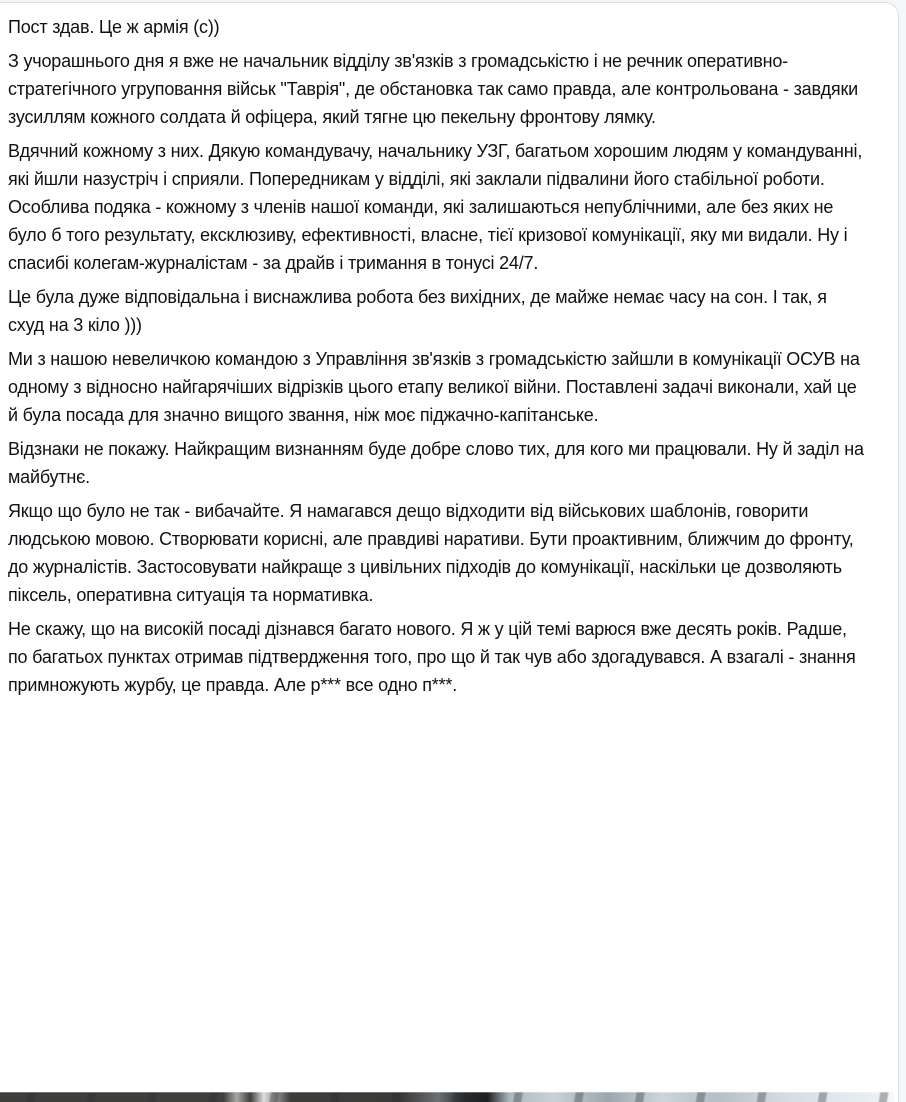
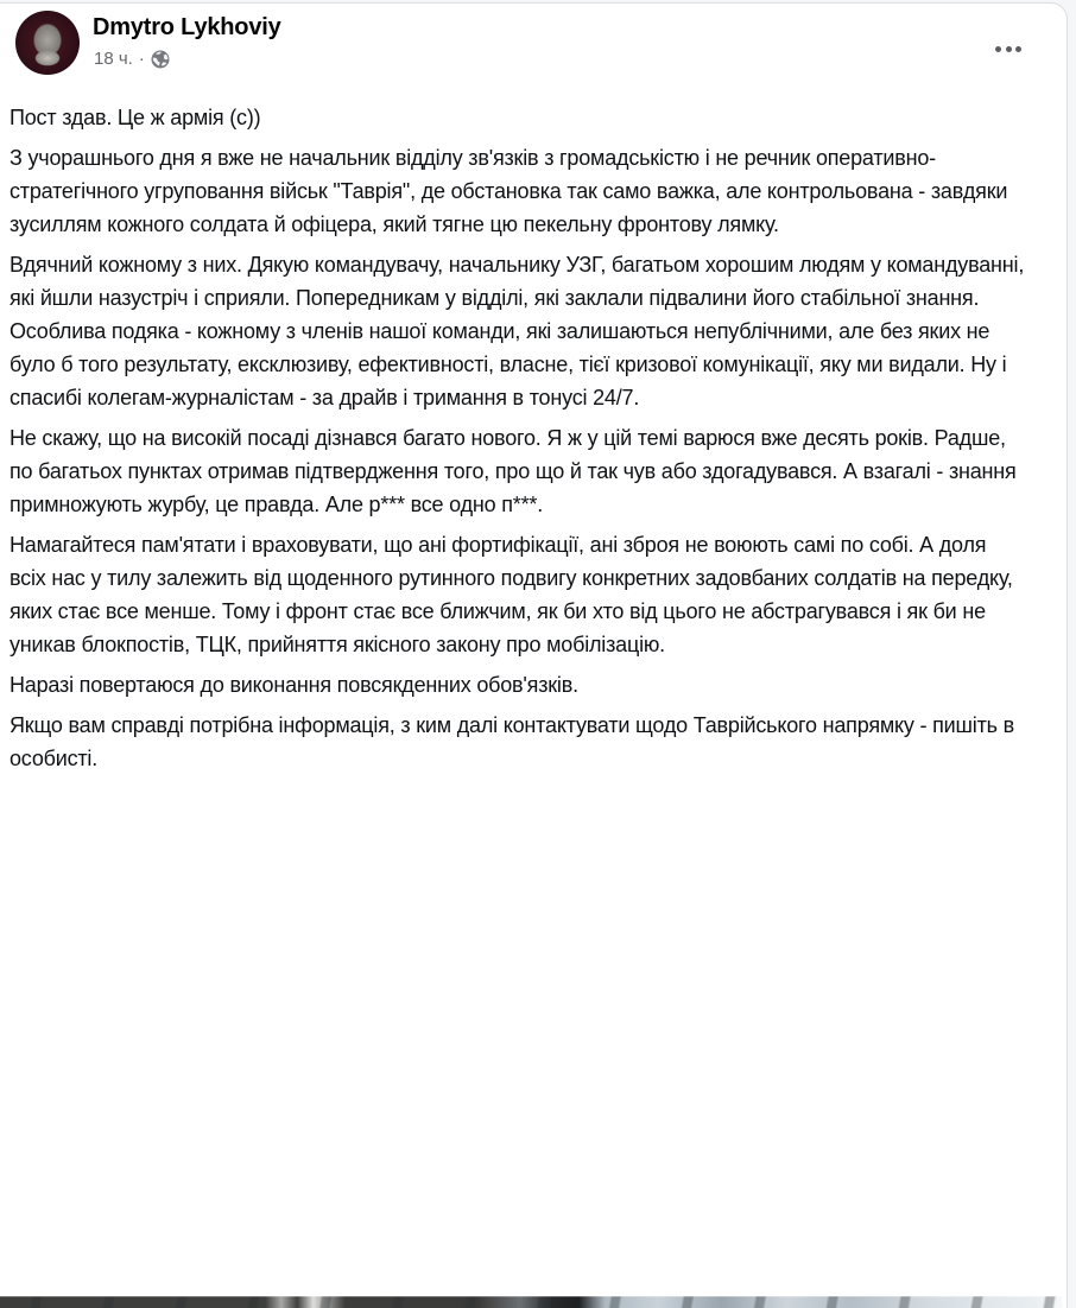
+ Dmytro Lykhoviy
+ 18 ч.
+ ·
  Пост здав. Це ж армія (с))
- З учорашнього дня я вже не начальник відділу зв'язків з громадськістю і не речник оперативно-стратегічного угруповання військ "Таврія", де обстановка так само правда, але контрольована - завдяки зусиллям кожного солдата й офіцера, який тягне цю пекельну фронтову лямку.
+ З учорашнього дня я вже не начальник відділу зв'язків з громадськістю і не речник оперативно-стратегічного угруповання військ "Таврія", де обстановка так само важка, але контрольована - завдяки зусиллям кожного солдата й офіцера, який тягне цю пекельну фронтову лямку.
- Вдячний кожному з них. Дякую командувачу, начальнику УЗГ, багатьом хорошим людям у командуванні, які йшли назустріч і сприяли. Попередникам у відділі, які заклали підвалини його стабільної роботи. Особлива подяка - кожному з членів нашої команди, які залишаються непублічними, але без яких не було б того результату, ексклюзиву, ефективності, власне, тієї кризової комунікації, яку ми видали. Ну і спасибі колегам-журналістам - за драйв і тримання в тонусі 24/7.
+ Вдячний кожному з них. Дякую командувачу, начальнику УЗГ, багатьом хорошим людям у командуванні, які йшли назустріч і сприяли. Попередникам у відділі, які заклали підвалини його стабільної знання. Особлива подяка - кожному з членів нашої команди, які залишаються непублічними, але без яких не було б того результату, ексклюзиву, ефективності, власне, тієї кризової комунікації, яку ми видали. Ну і спасибі колегам-журналістам - за драйв і тримання в тонусі 24/7.
- Це була дуже відповідальна і виснажлива робота без вихідних, де майже немає часу на сон. І так, я схуд на 3 кіло )))
- Ми з нашою невеличкою командою з Управління зв'язків з громадськістю зайшли в комунікації ОСУВ на одному з відносно найгарячіших відрізків цього етапу великої війни. Поставлені задачі виконали, хай це й була посада для значно вищого звання, ніж моє піджачно-капітанське.
- Відзнаки не покажу. Найкращим визнанням буде добре слово тих, для кого ми працювали. Ну й заділ на майбутнє.
- Якщо що було не так - вибачайте. Я намагався дещо відходити від військових шаблонів, говорити людською мовою. Створювати корисні, але правдиві наративи. Бути проактивним, ближчим до фронту, до журналістів. Застосовувати найкраще з цивільних підходів до комунікації, наскільки це дозволяють піксель, оперативна ситуація та нормативка.
  Не скажу, що на високій посаді дізнався багато нового. Я ж у цій темі варюся вже десять років. Радше, по багатьох пунктах отримав підтвердження того, про що й так чув або здогадувався. А взагалі - знання примножують журбу, це правда. Але р*** все одно п***.
+ Намагайтеся пам'ятати і враховувати, що ані фортифікації, ані зброя не воюють самі по собі. А доля всіх нас у тилу залежить від щоденного рутинного подвигу конкретних задовбаних солдатів на передку, яких стає все менше. Тому і фронт стає все ближчим, як би хто від цього не абстрагувався і як би не уникав блокпостів, ТЦК, прийняття якісного закону про мобілізацію.
+ Наразі повертаюся до виконання повсякденних обов'язків.
+ Якщо вам справді потрібна інформація, з ким далі контактувати щодо Таврійського напрямку - пишіть в особисті.
